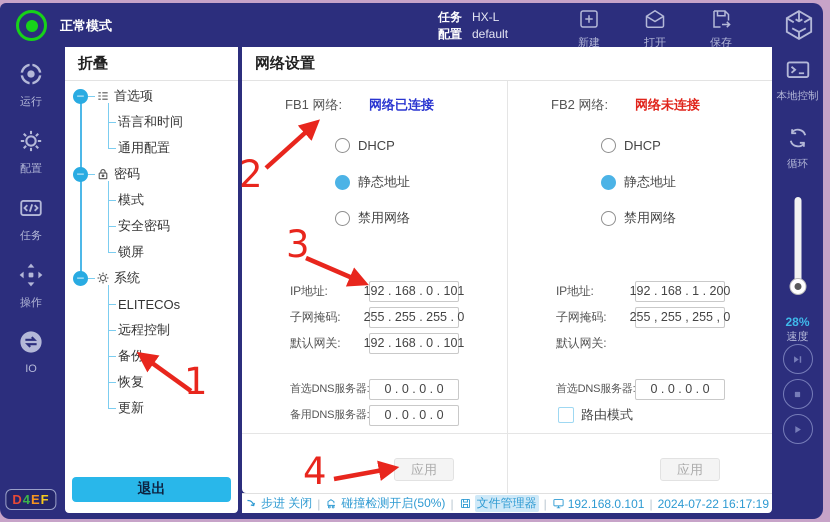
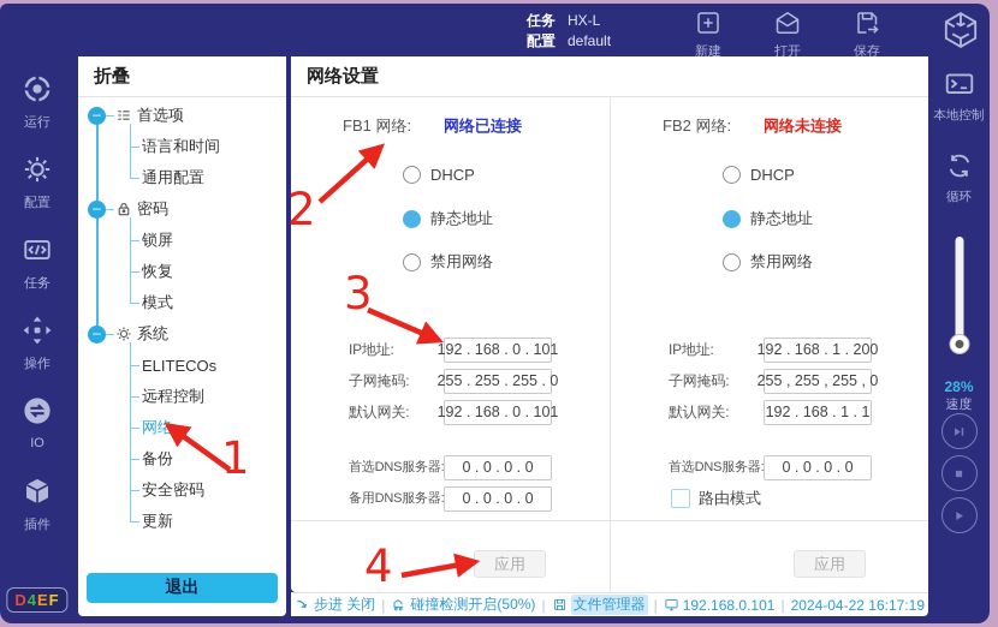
- 正常模式
  任务
  HX-L
  配置
  default
  新建
  打开
  保存
  运行
  配置
  任务
  操作
  IO
+ 插件
  D4EF
  折叠
  –
  首选项
  语言和时间
  通用配置
  –
  密码
- 模式
+ 锁屏
- 安全密码
+ 恢复
- 锁屏
+ 模式
  –
  系统
  ELITECOs
  远程控制
+ 网络
  备份
- 恢复
+ 安全密码
  更新
  退出
  网络设置
  FB1 网络:
  网络已连接
  DHCP
  静态地址
  禁用网络
  IP地址:
  92 . 168 . 0 . 10
  子网掩码:
  55 . 255 . 255 .
  默认网关:
  92 . 168 . 0 . 10
  首选DNS服务器
  0 . 0 . 0 . 0
  备用DNS服务器
  0 . 0 . 0 . 0
  应用
  FB2 网络:
  网络未连接
  DHCP
  静态地址
  禁用网络
  IP地址:
  92 . 168 . 1 . 20
  子网掩码:
  55 , 255 , 255 ,
  默认网关:
+ 192 . 168 . 1 . 1
  首选DNS服务器
  0 . 0 . 0 . 0
  路由模式
  应用
  步进 关闭
  |
  碰撞检测开启(50%)
  |
  文件管理器
  |
  192.168.0.101
  |
- 2024-07-22 16:17:19
+ 2024-04-22 16:17:19
  本地控制
  循环
  28%
  速度
  1
  2
  3
  4
